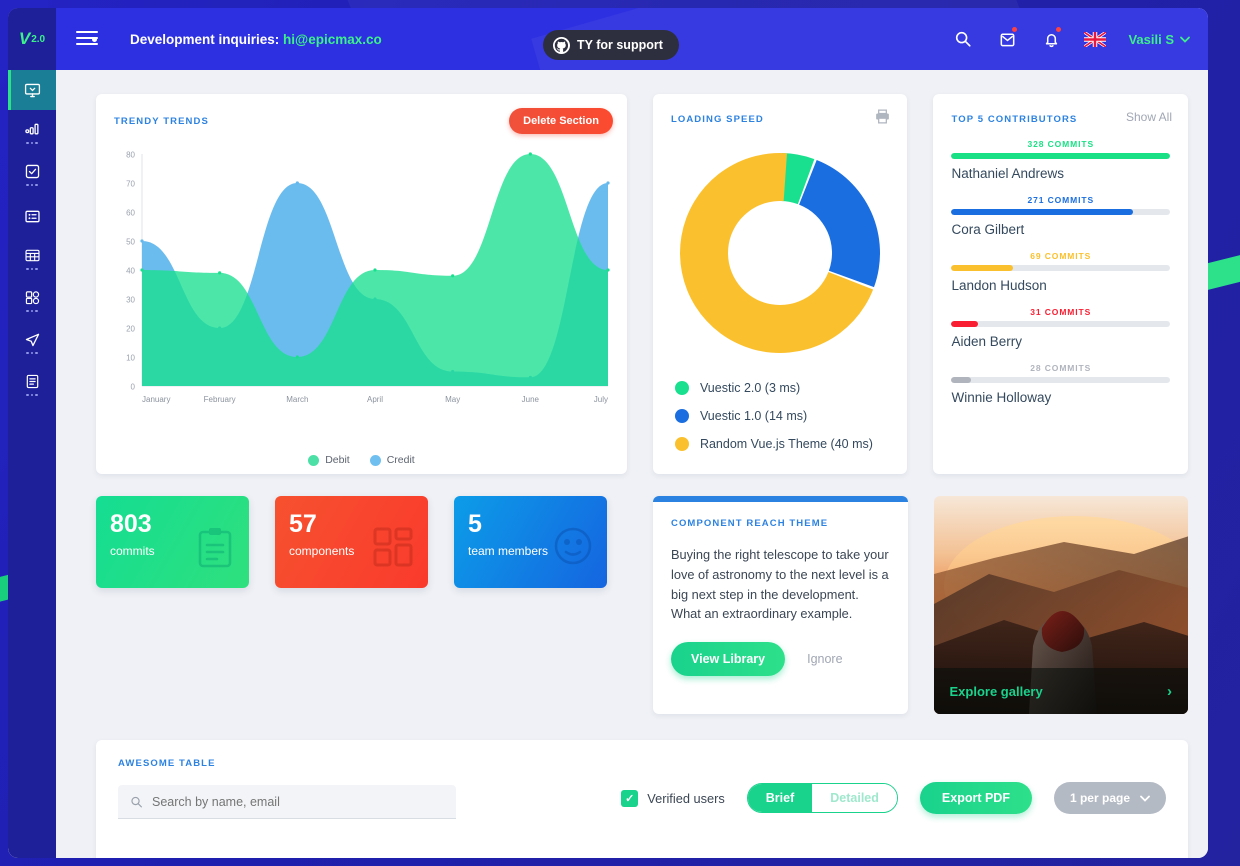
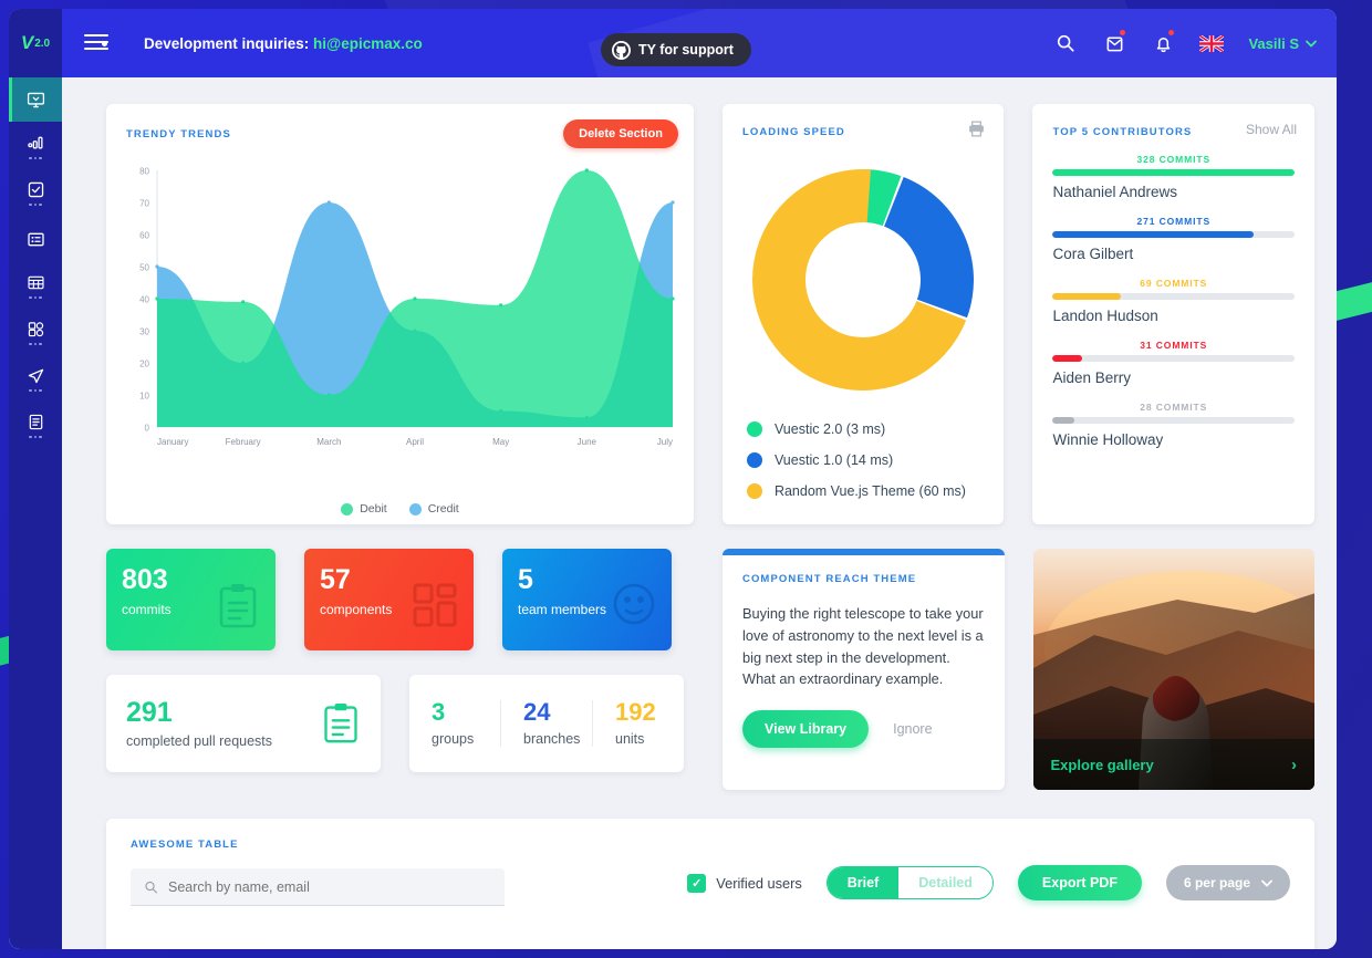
  V
  2.0
  Development inquiries: hi@epicmax.co
  TY for support
  Vasili S
  TRENDY TRENDS
  Delete Section
  0
  10
  20
  30
  40
  50
  60
  70
  80
  January
  February
  March
  April
  May
  June
  July
  Debit
  Credit
  LOADING SPEED
  Vuestic 2.0 (3 ms)
  Vuestic 1.0 (14 ms)
- Random Vue.js Theme (40 ms)
+ Random Vue.js Theme (60 ms)
  TOP 5 CONTRIBUTORS
  Show All
  328 COMMITS
  Nathaniel Andrews
  271 COMMITS
  Cora Gilbert
  69 COMMITS
  Landon Hudson
  31 COMMITS
  Aiden Berry
  28 COMMITS
  Winnie Holloway
  803
  commits
  57
  components
  5
  team members
+ 291
+ completed pull requests
+ 3
+ groups
+ 24
+ branches
+ 192
+ units
  COMPONENT REACH THEME
  Buying the right telescope to take your love of astronomy to the next level is a big next step in the development. What an extraordinary example.
  View Library
  Ignore
  Explore gallery
  ›
  AWESOME TABLE
  Search by name, email
  ✓
  Verified users
  Brief
  Detailed
  Export PDF
- 1 per page
+ 6 per page
